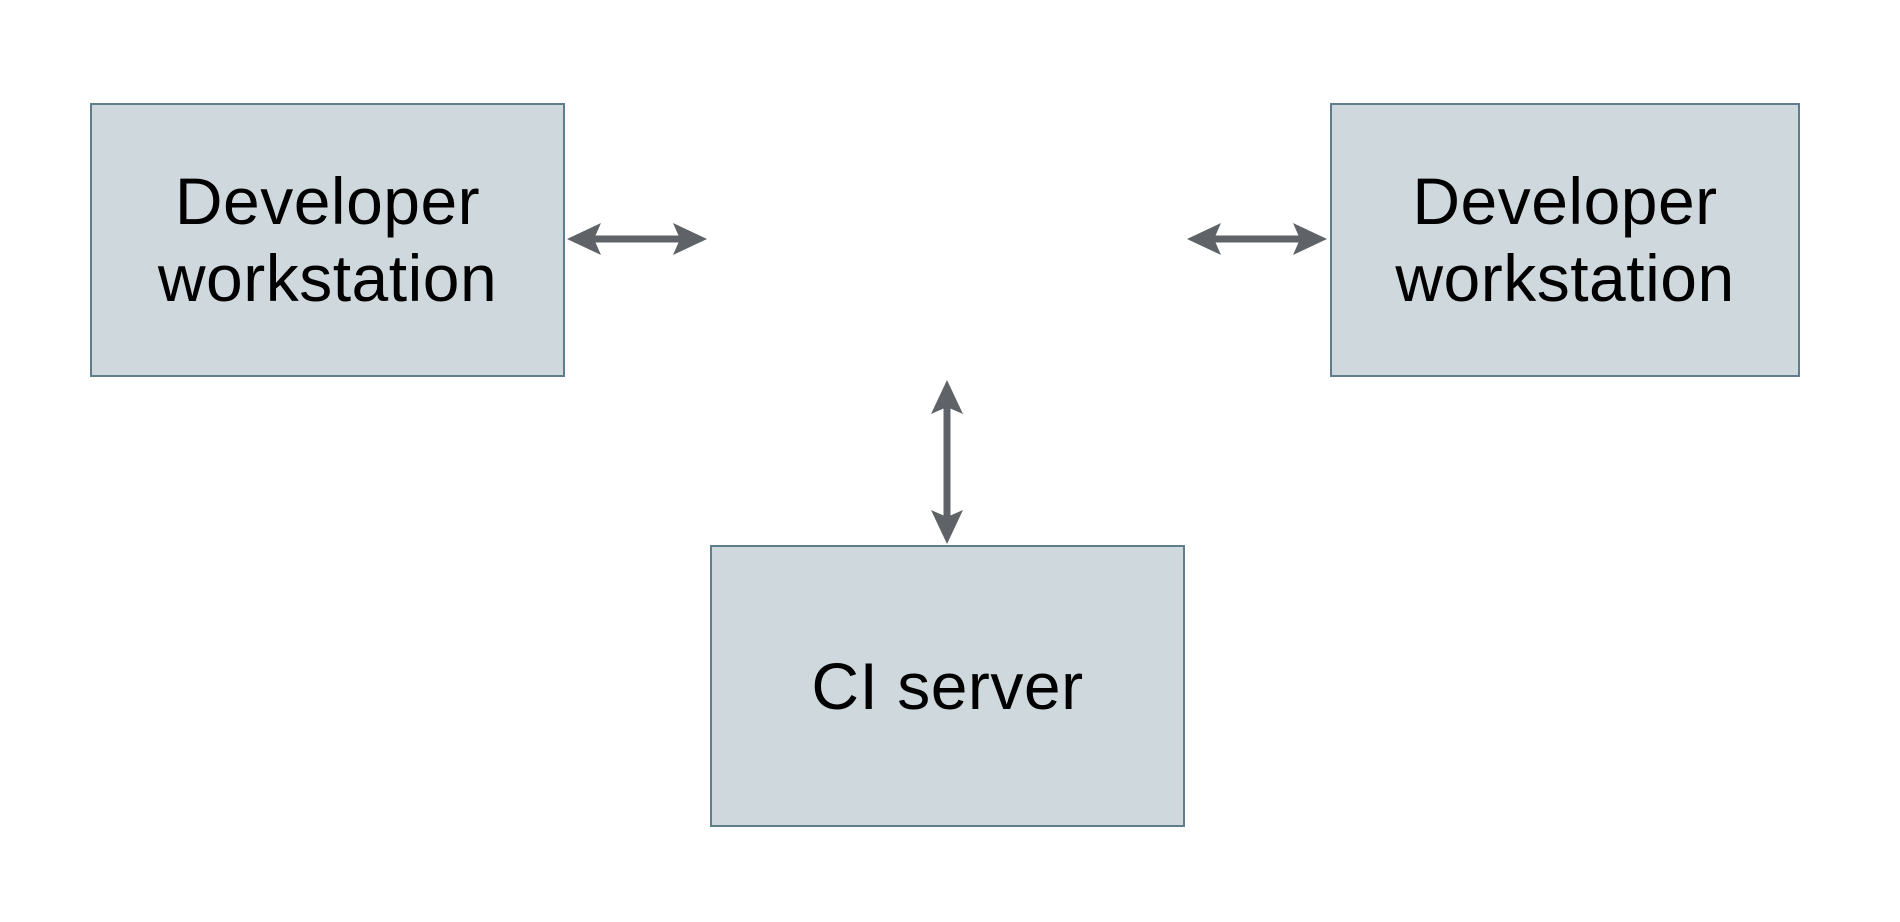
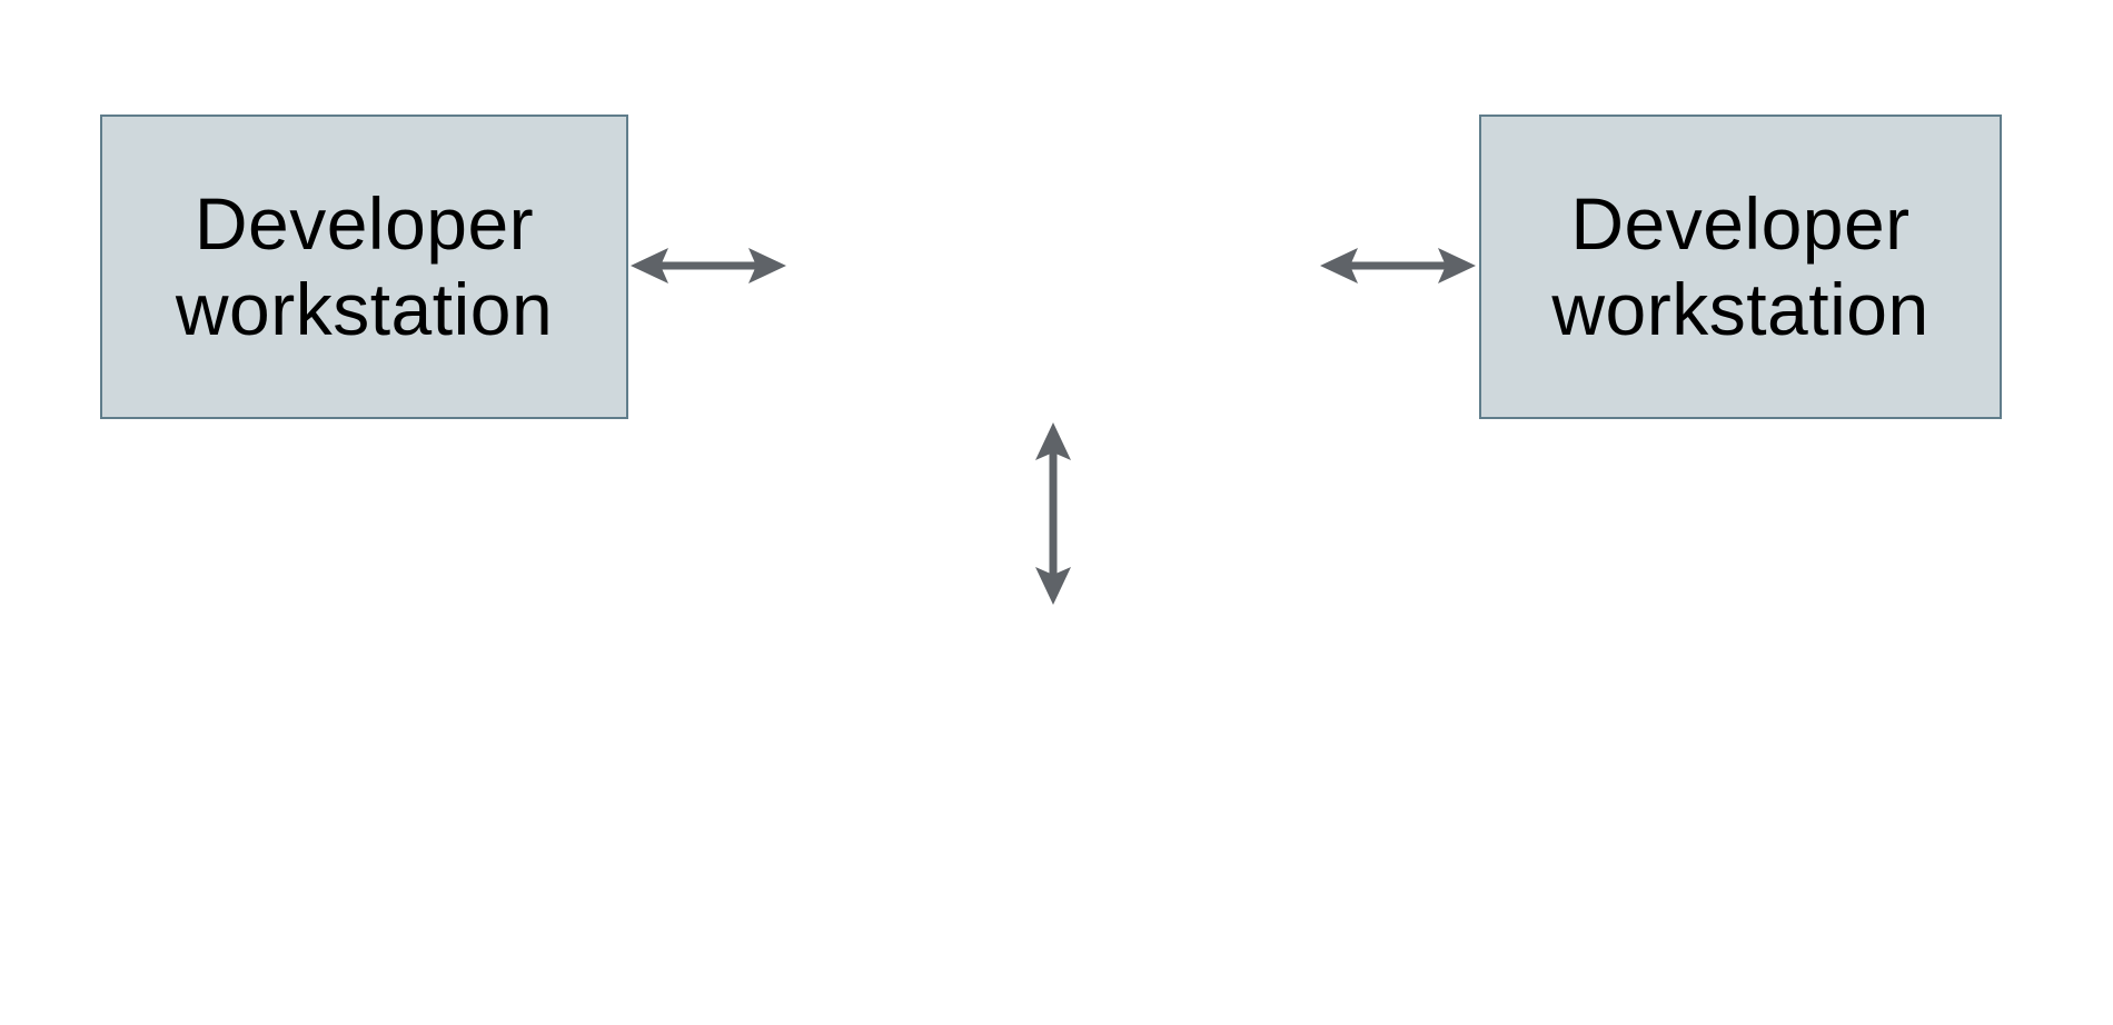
  Developer workstation
  Developer workstation
- CI server
